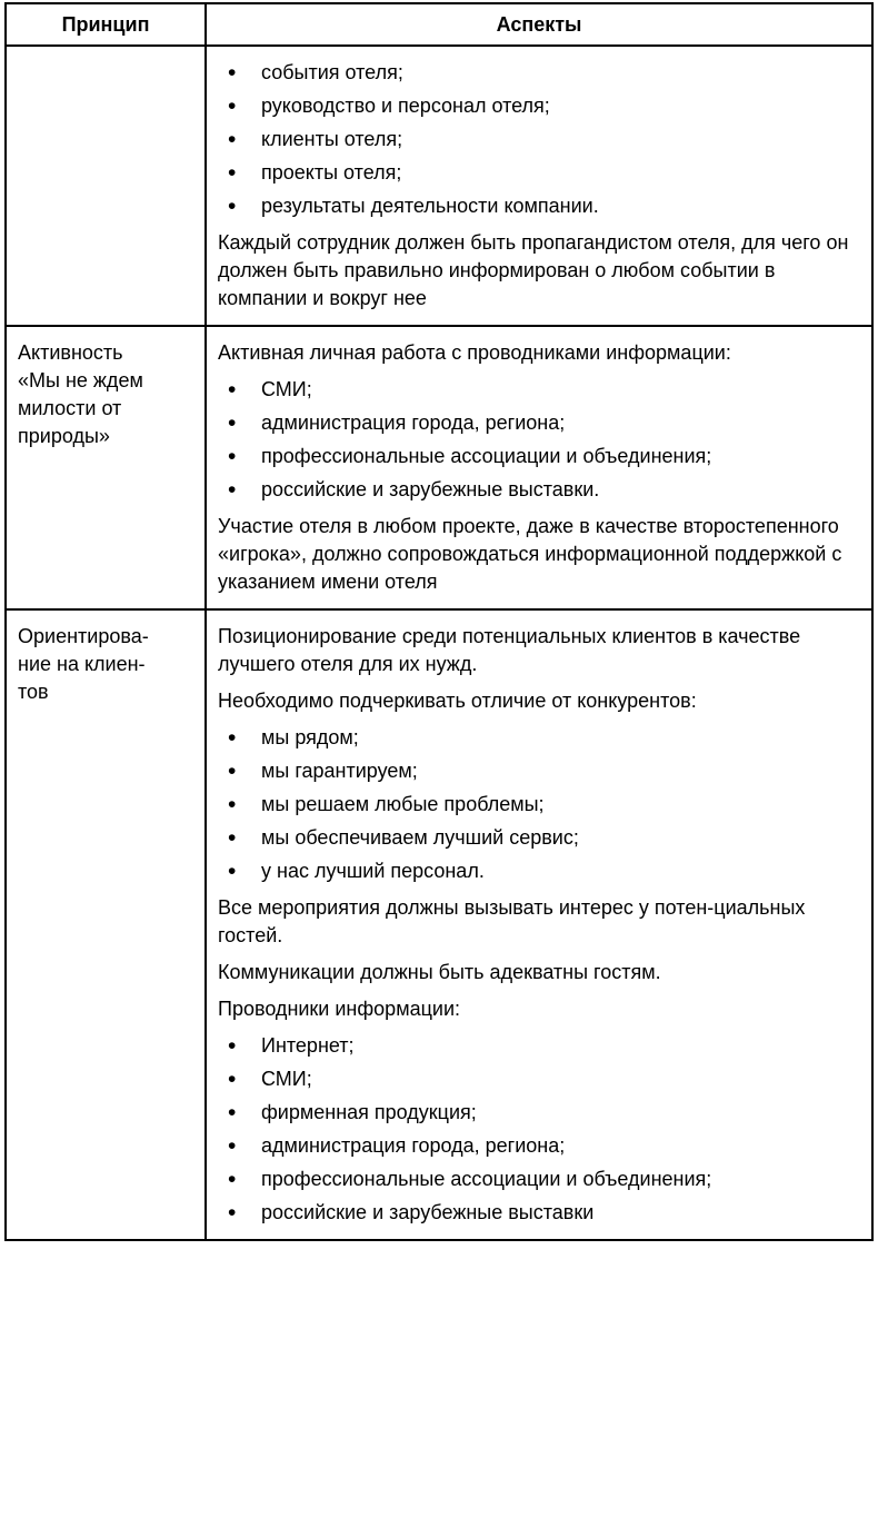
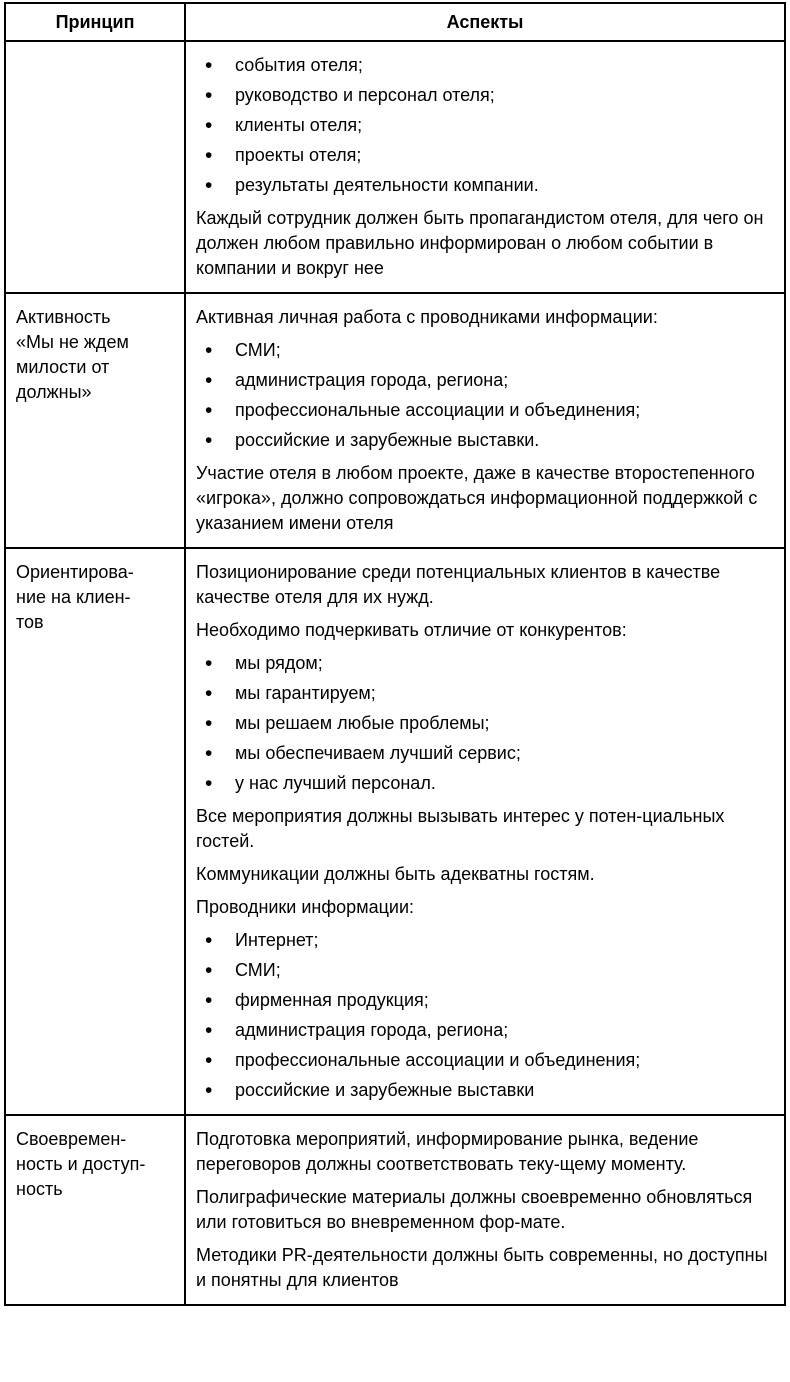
  Принцип	Аспекты
- 	события отеля;руководство и персонал отеля;клиенты отеля;проекты отеля;результаты деятельности компании.Каждый сотрудник должен быть пропагандистом отеля, для чего он должен быть правильно информирован о любом событии в компании и вокруг нее
+ 	события отеля;руководство и персонал отеля;клиенты отеля;проекты отеля;результаты деятельности компании.Каждый сотрудник должен быть пропагандистом отеля, для чего он должен любом правильно информирован о любом событии в компании и вокруг нее
- Активность «Мы не ждем милости от природы»	Активная личная работа с проводниками информации:СМИ;администрация города, региона;профессиональные ассоциации и объединения;российские и зарубежные выставки.Участие отеля в любом проекте, даже в качестве второстепенного «игрока», должно сопровождаться информационной поддержкой с указанием имени отеля
+ Активность «Мы не ждем милости от должны»	Активная личная работа с проводниками информации:СМИ;администрация города, региона;профессиональные ассоциации и объединения;российские и зарубежные выставки.Участие отеля в любом проекте, даже в качестве второстепенного «игрока», должно сопровождаться информационной поддержкой с указанием имени отеля
- Ориентирова- ние на клиен- тов	Позиционирование среди потенциальных клиентов в качестве лучшего отеля для их нужд.Необходимо подчеркивать отличие от конкурентов:мы рядом;мы гарантируем;мы решаем любые проблемы;мы обеспечиваем лучший сервис;у нас лучший персонал.Все мероприятия должны вызывать интерес у потен-циальных гостей.Коммуникации должны быть адекватны гостям.Проводники информации:Интернет;СМИ;фирменная продукция;администрация города, региона;профессиональные ассоциации и объединения;российские и зарубежные выставки
+ Ориентирова- ние на клиен- тов	Позиционирование среди потенциальных клиентов в качестве качестве отеля для их нужд.Необходимо подчеркивать отличие от конкурентов:мы рядом;мы гарантируем;мы решаем любые проблемы;мы обеспечиваем лучший сервис;у нас лучший персонал.Все мероприятия должны вызывать интерес у потен-циальных гостей.Коммуникации должны быть адекватны гостям.Проводники информации:Интернет;СМИ;фирменная продукция;администрация города, региона;профессиональные ассоциации и объединения;российские и зарубежные выставки
+ Своевремен- ность и доступ- ность	Подготовка мероприятий, информирование рынка, ведение переговоров должны соответствовать теку-щему моменту.Полиграфические материалы должны своевременно обновляться или готовиться во вневременном фор-мате.Методики PR-деятельности должны быть современны, но доступны и понятны для клиентов
